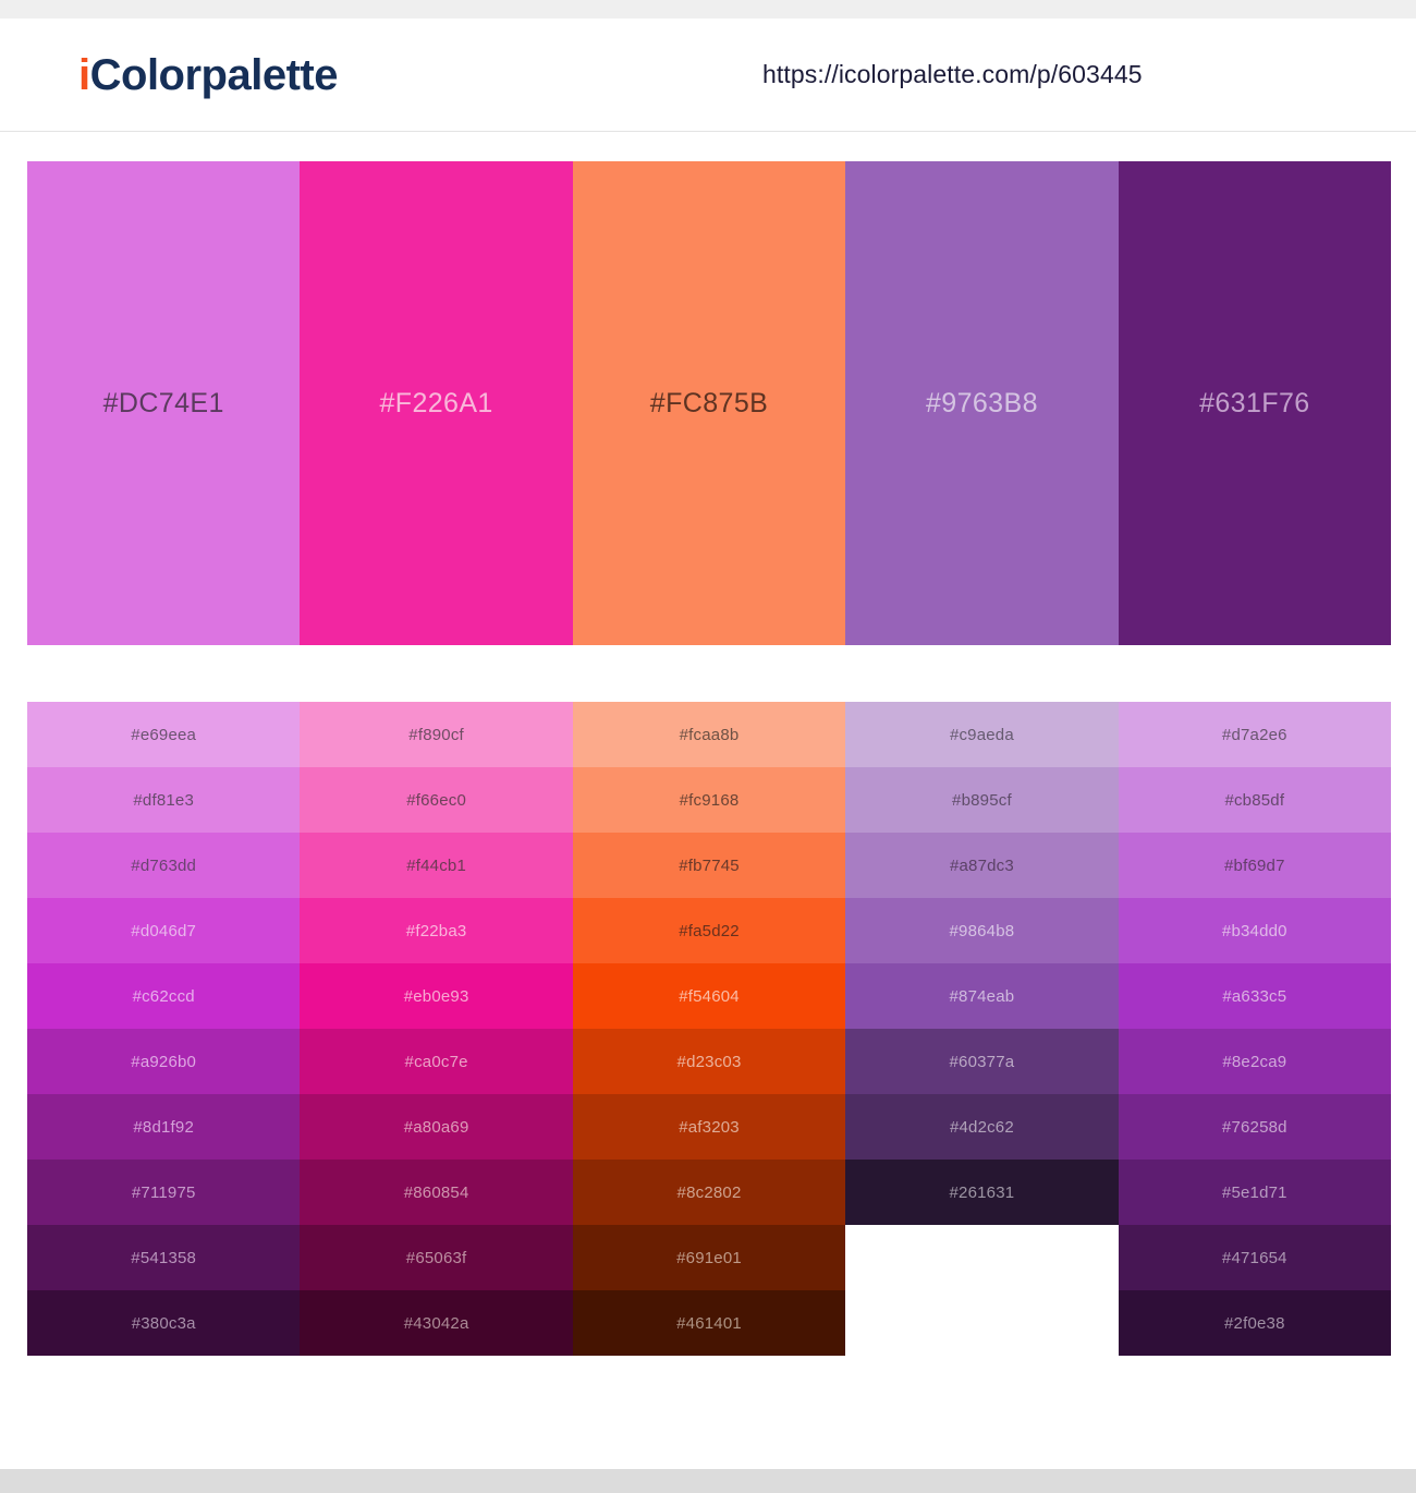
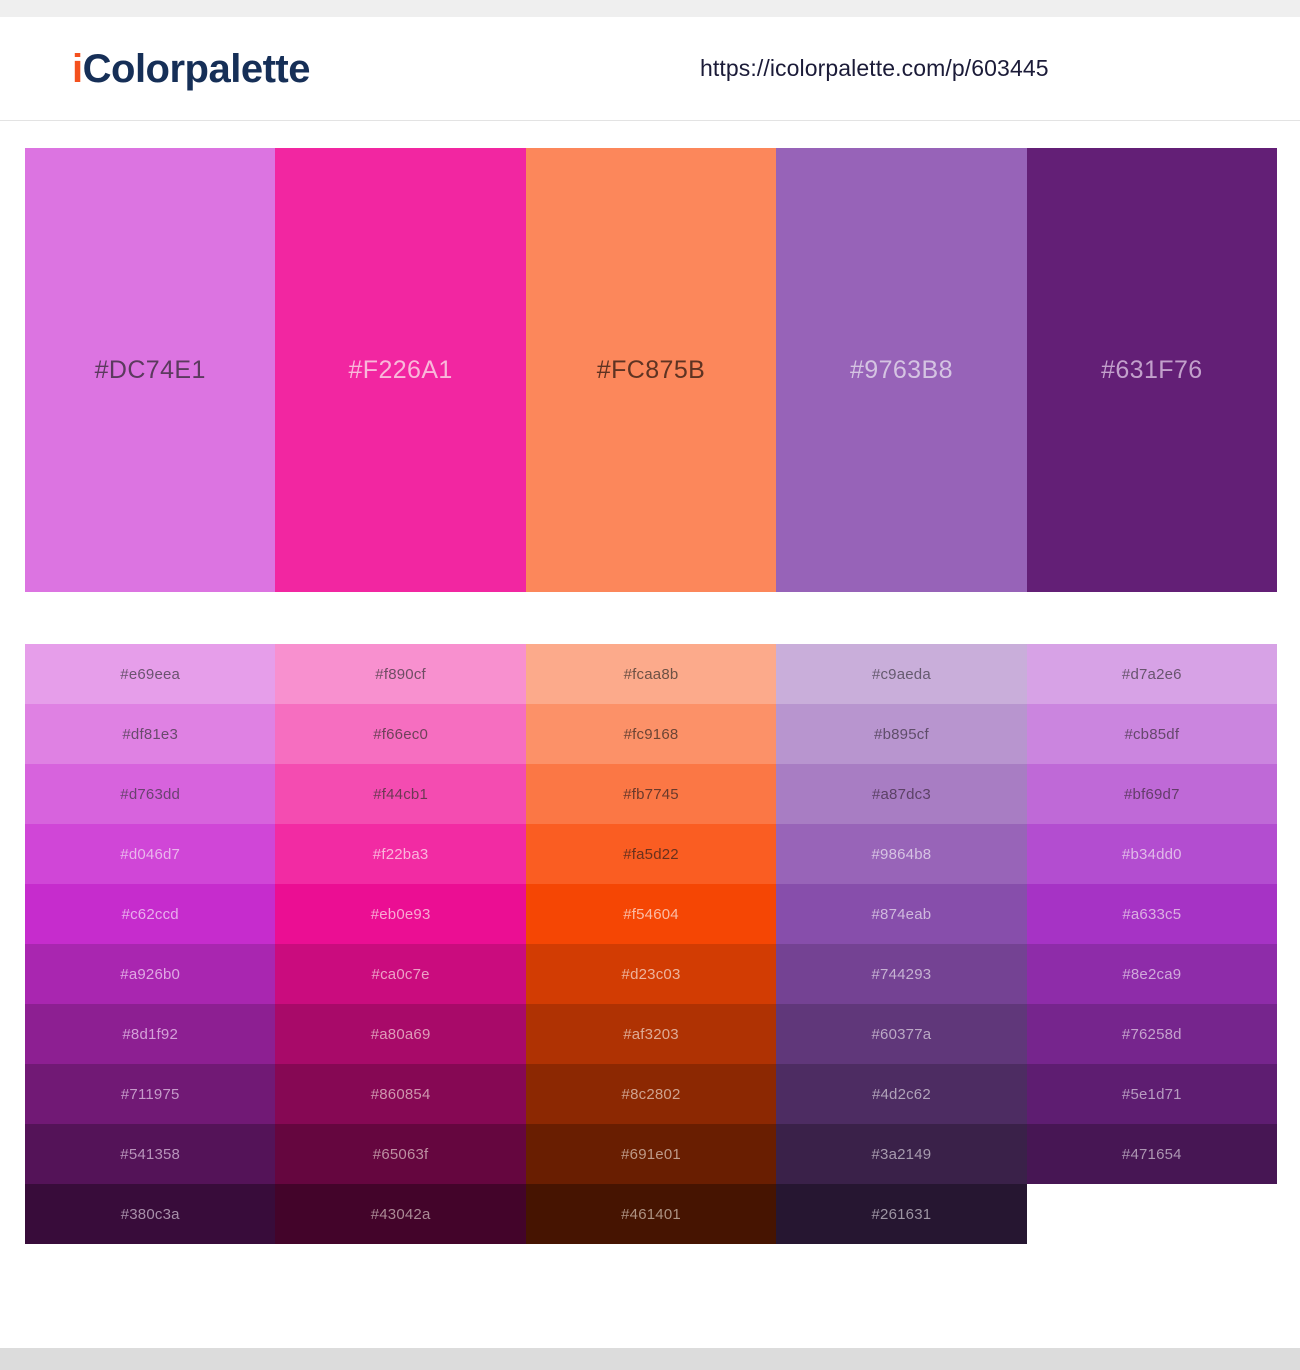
  iColorpalette
  https://icolorpalette.com/p/603445
  #DC74E1
  #F226A1
  #FC875B
  #9763B8
  #631F76
  #e69eea
  #df81e3
  #d763dd
  #d046d7
  #c62ccd
  #a926b0
  #8d1f92
  #711975
  #541358
  #380c3a
  #f890cf
  #f66ec0
  #f44cb1
  #f22ba3
  #eb0e93
  #ca0c7e
  #a80a69
  #860854
  #65063f
  #43042a
  #fcaa8b
  #fc9168
  #fb7745
  #fa5d22
  #f54604
  #d23c03
  #af3203
  #8c2802
  #691e01
  #461401
  #c9aeda
  #b895cf
  #a87dc3
  #9864b8
  #874eab
+ #744293
  #60377a
  #4d2c62
+ #3a2149
  #261631
  #d7a2e6
  #cb85df
  #bf69d7
  #b34dd0
  #a633c5
  #8e2ca9
  #76258d
  #5e1d71
  #471654
- #2f0e38
